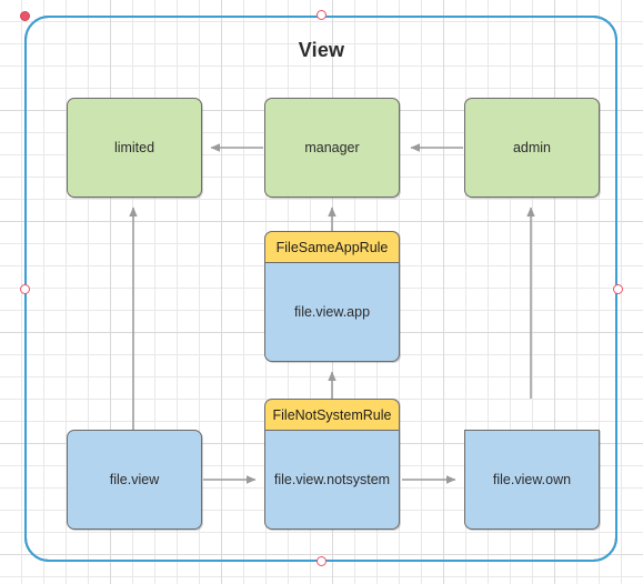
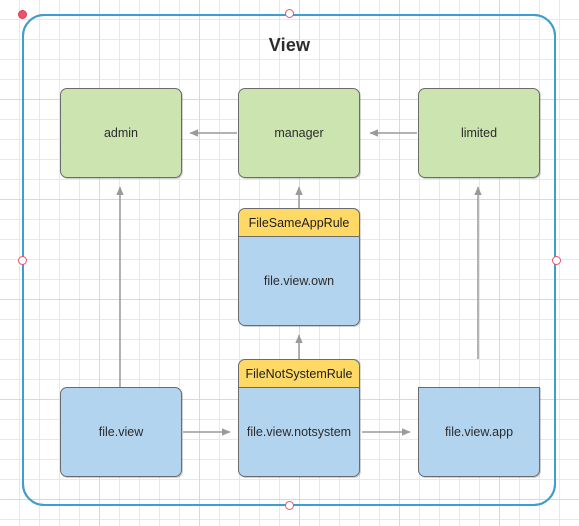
  View
- limited
+ admin
  manager
- admin
+ limited
  FileSameAppRule
  FileNotSystemRule
  file.view
- file.view.app
+ file.view.own
  file.view.notsystem
- file.view.own
+ file.view.app
